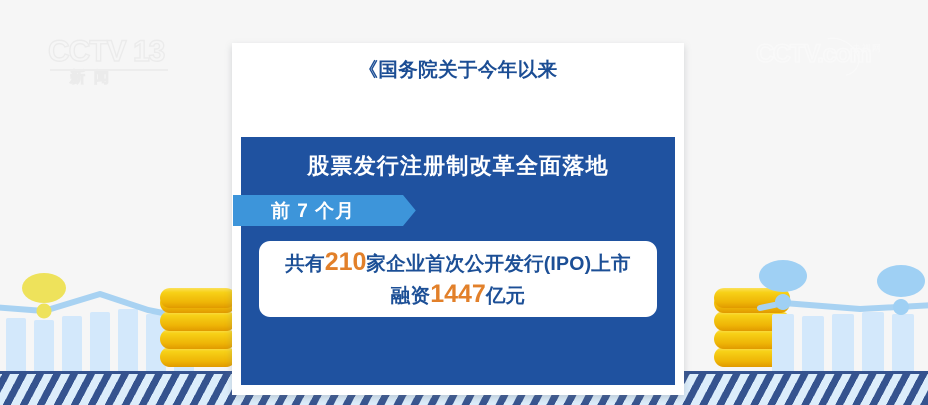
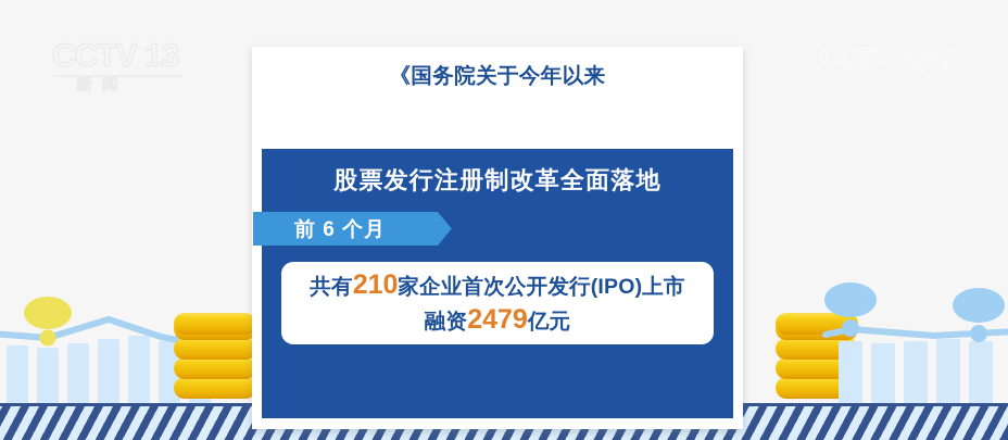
  《国务院关于今年以来
  股票发行注册制改革全面落地
- 前 7 个月
+ 前 6 个月
  共有210家企业首次公开发行(IPO)上市
- 融资1447亿元
+ 融资2479亿元
